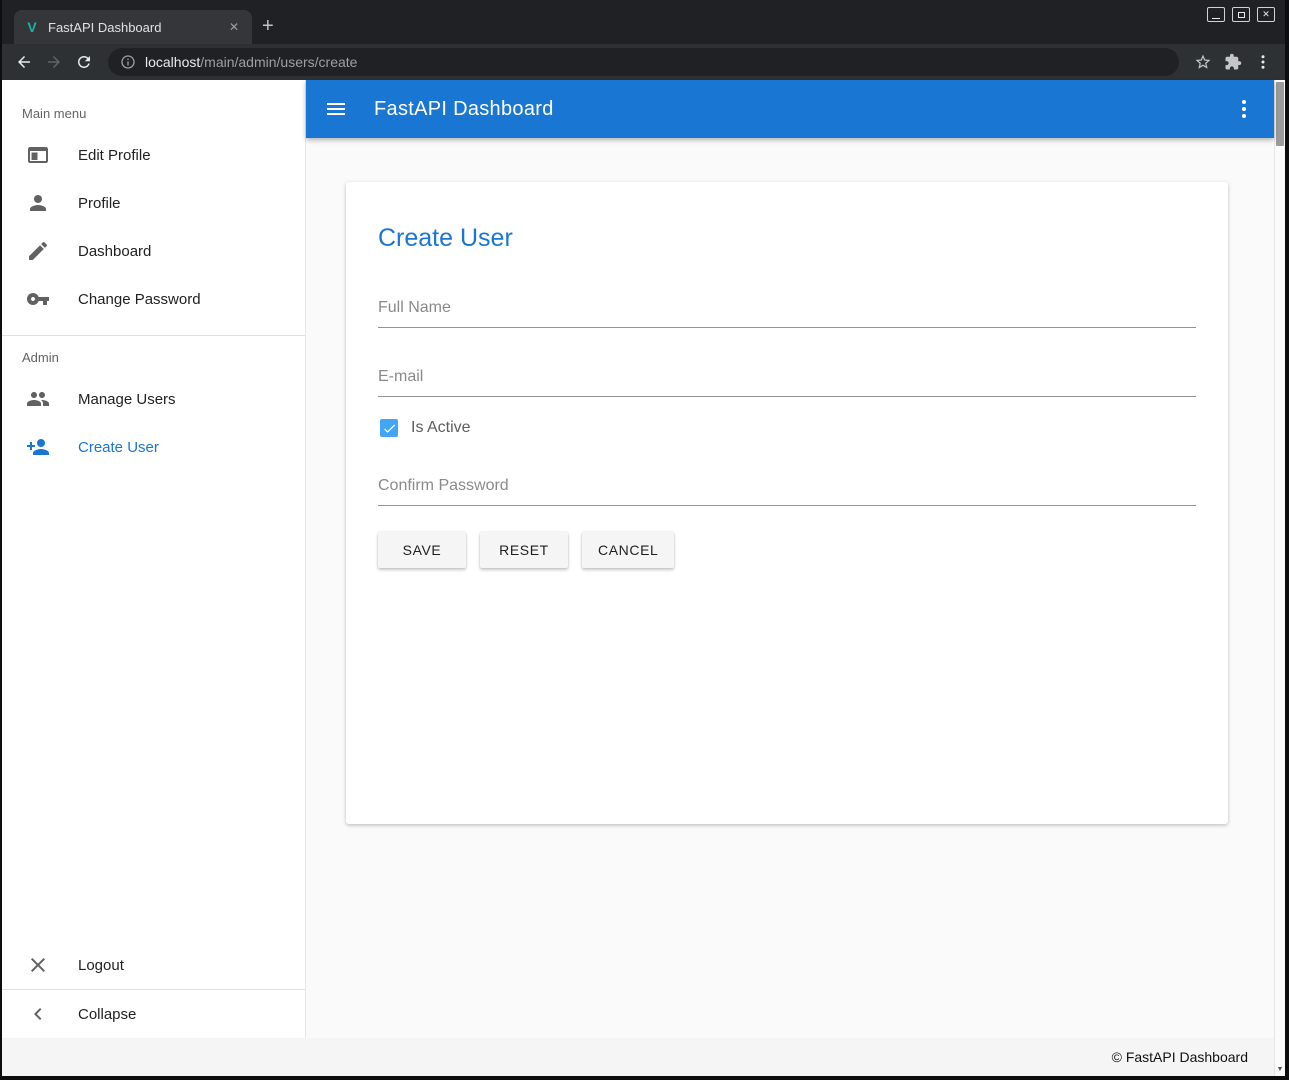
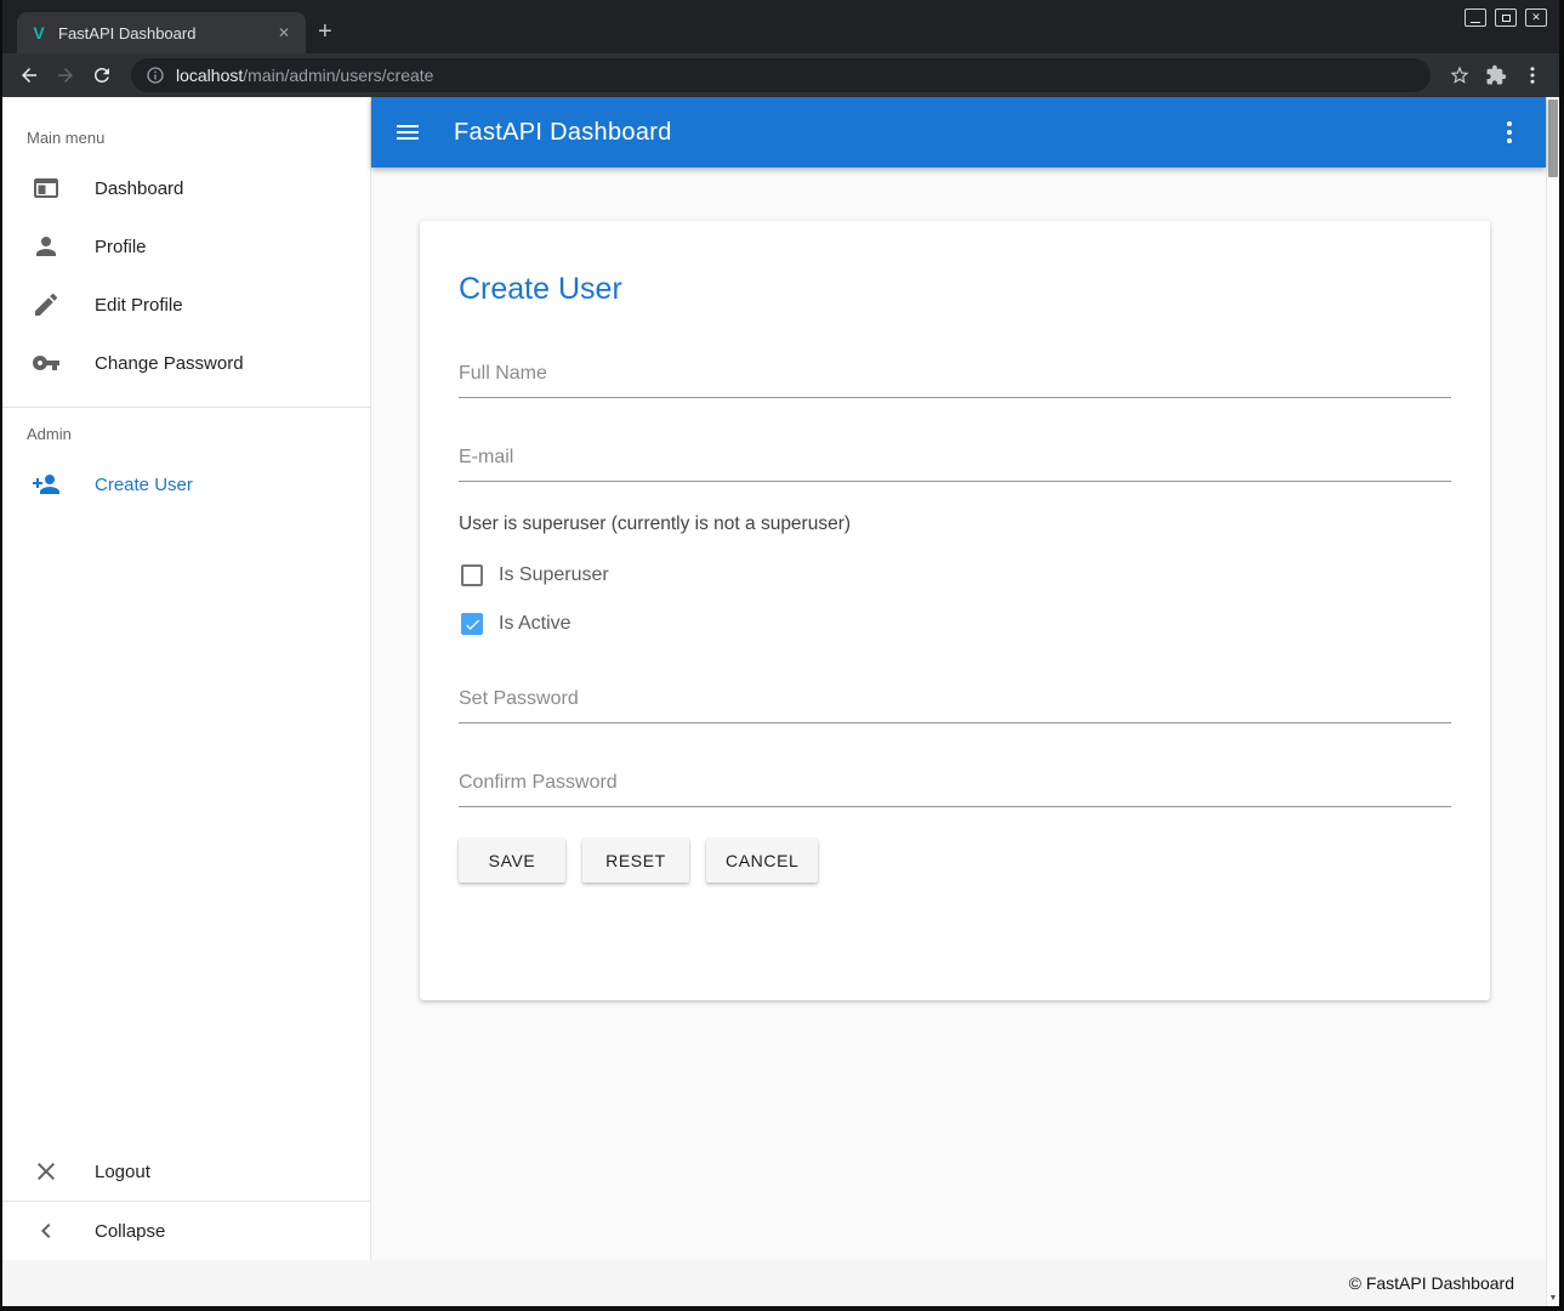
  V
  FastAPI Dashboard
  ✕
  +
  ✕
  localhost/main/admin/users/create
  Main menu
- Edit Profile
+ Dashboard
  Profile
- Dashboard
+ Edit Profile
  Change Password
  Admin
- Manage Users
  Create User
  Logout
  Collapse
  FastAPI Dashboard
  Create User
  Full Name
  E-mail
+ User is superuser (currently is not a superuser)
+ Is Superuser
  Is Active
+ Set Password
  Confirm Password
  SAVE
  RESET
  CANCEL
  © FastAPI Dashboard
